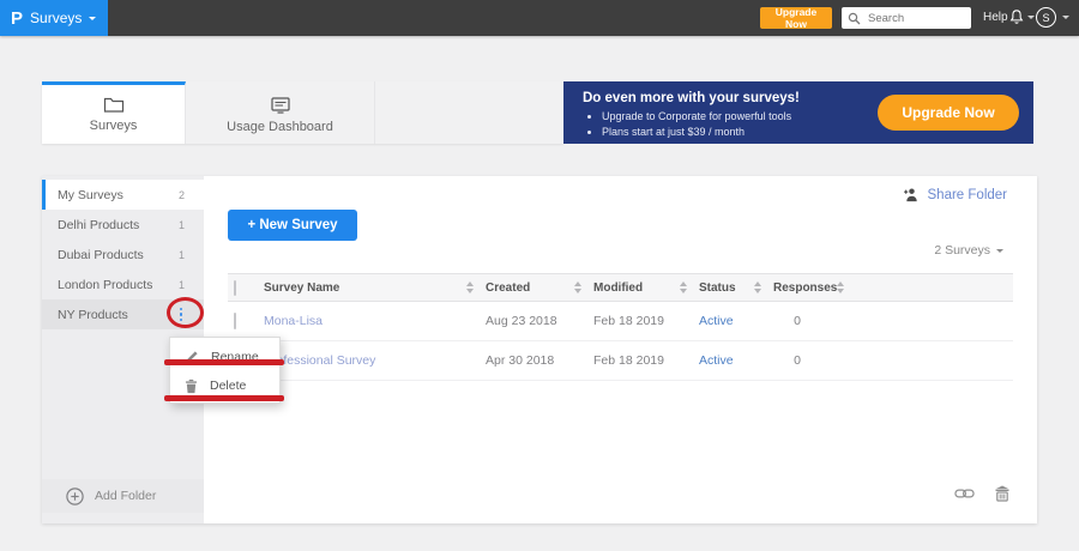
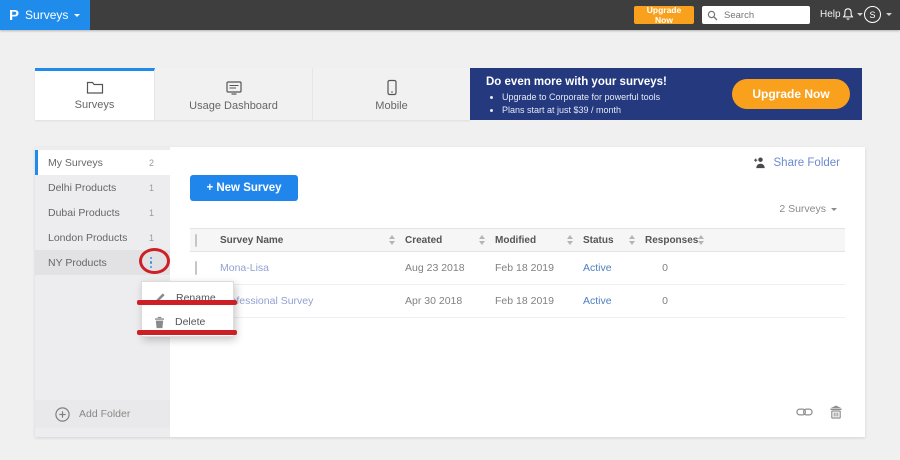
  P
  Surveys
  Upgrade Now
  Search
  Help
  S
  Surveys
  Usage Dashboard
+ Mobile
  Do even more with your surveys!
  Upgrade to Corporate for powerful tools
  Plans start at just $39 / month
  Upgrade Now
  My Surveys
  2
  Delhi Products
  1
  Dubai Products
  1
  London Products
  1
  NY Products
  Add Folder
  Share Folder
  + New Survey
  2 Surveys
  Survey Name
  Created
  Modified
  Status
  Responses
  Mona-Lisa
  Aug 23 2018
  Feb 18 2019
  Active
  0
  fessional Survey
  Apr 30 2018
  Feb 18 2019
  Active
  0
  Rename
  Delete
